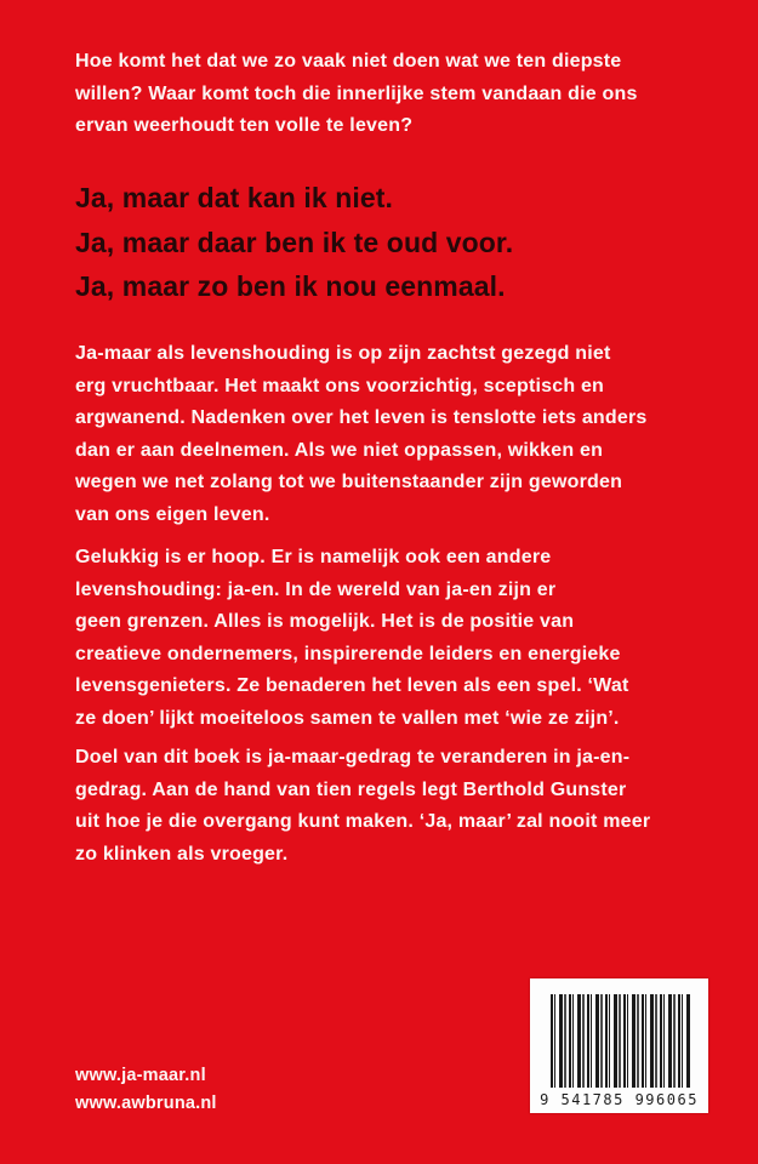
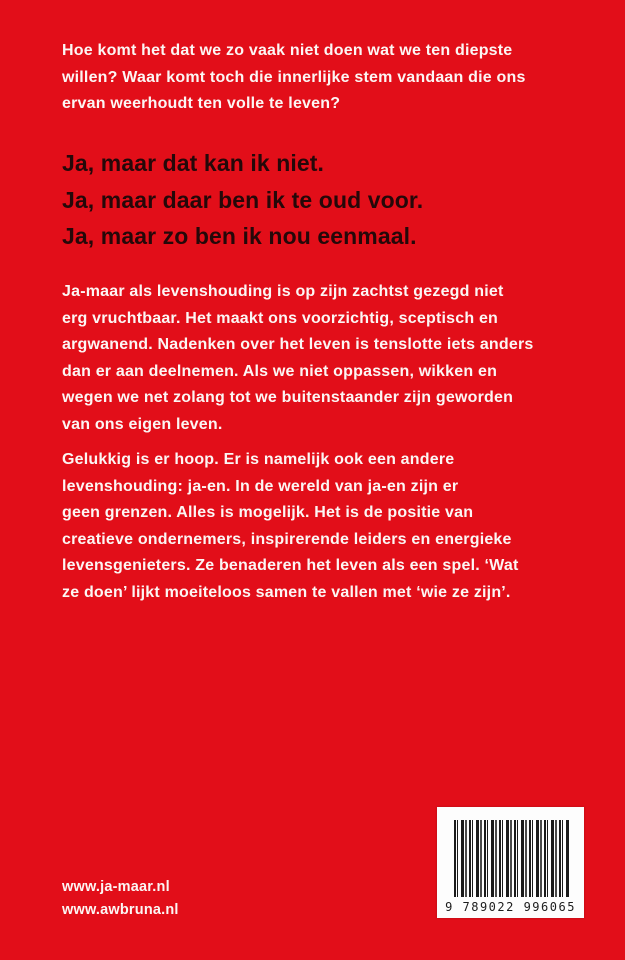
  Hoe komt het dat we zo vaak niet doen wat we ten diepste
  willen? Waar komt toch die innerlijke stem vandaan die ons
  ervan weerhoudt ten volle te leven?
  Ja, maar dat kan ik niet.
  Ja, maar daar ben ik te oud voor.
  Ja, maar zo ben ik nou eenmaal.
  Ja-maar als levenshouding is op zijn zachtst gezegd niet
  erg vruchtbaar. Het maakt ons voorzichtig, sceptisch en
  argwanend. Nadenken over het leven is tenslotte iets anders
  dan er aan deelnemen. Als we niet oppassen, wikken en
  wegen we net zolang tot we buitenstaander zijn geworden
  van ons eigen leven.
  Gelukkig is er hoop. Er is namelijk ook een andere
  levenshouding: ja-en. In de wereld van ja-en zijn er
  geen grenzen. Alles is mogelijk. Het is de positie van
  creatieve ondernemers, inspirerende leiders en energieke
  levensgenieters. Ze benaderen het leven als een spel. ‘Wat
  ze doen’ lijkt moeiteloos samen te vallen met ‘wie ze zijn’.
- Doel van dit boek is ja-maar-gedrag te veranderen in ja-en-
- gedrag. Aan de hand van tien regels legt Berthold Gunster
- uit hoe je die overgang kunt maken. ‘Ja, maar’ zal nooit meer
- zo klinken als vroeger.
  www.ja-maar.nl
  www.awbruna.nl
- 9 541785 996065
+ 9 789022 996065
